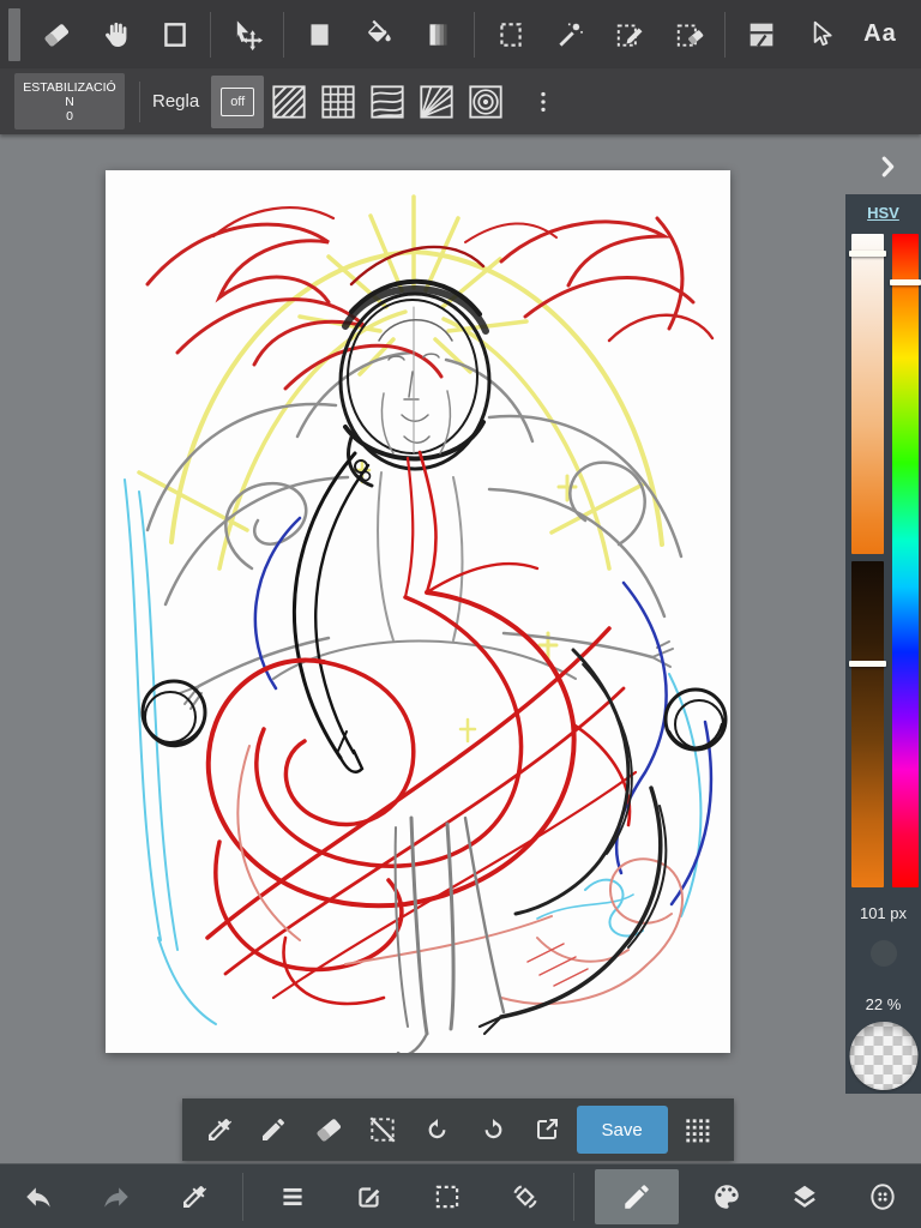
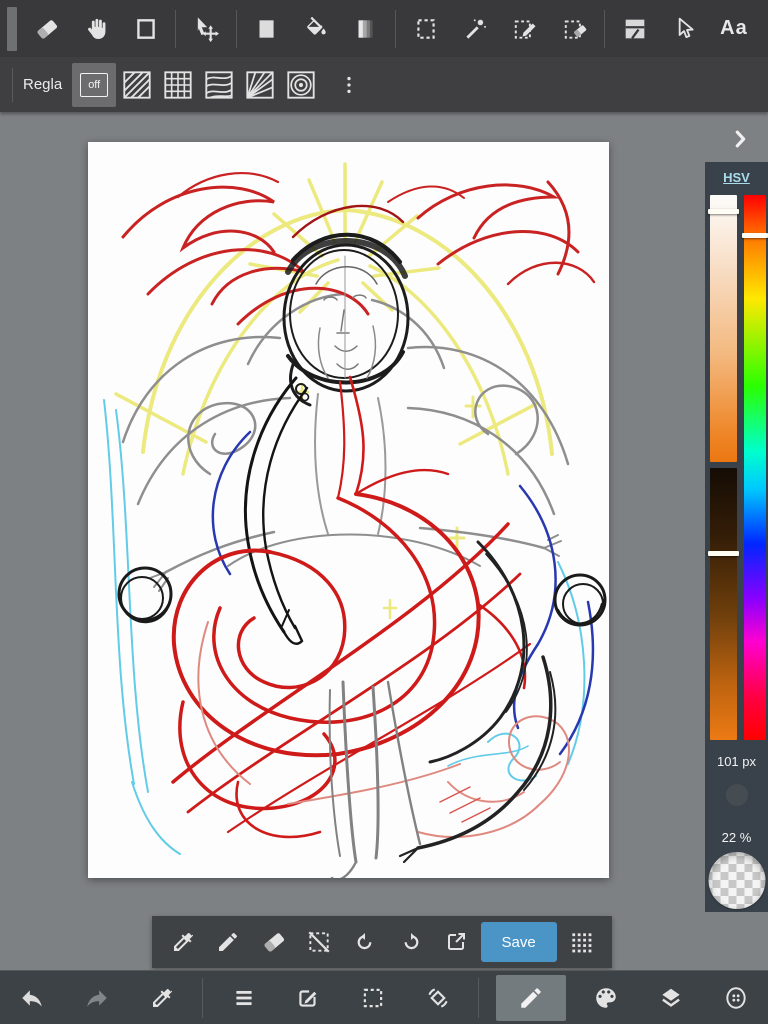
  Aa
- ESTABILIZACIÓN
- 0
  Regla
  off
  HSV
  101 px
  22 %
  Save
